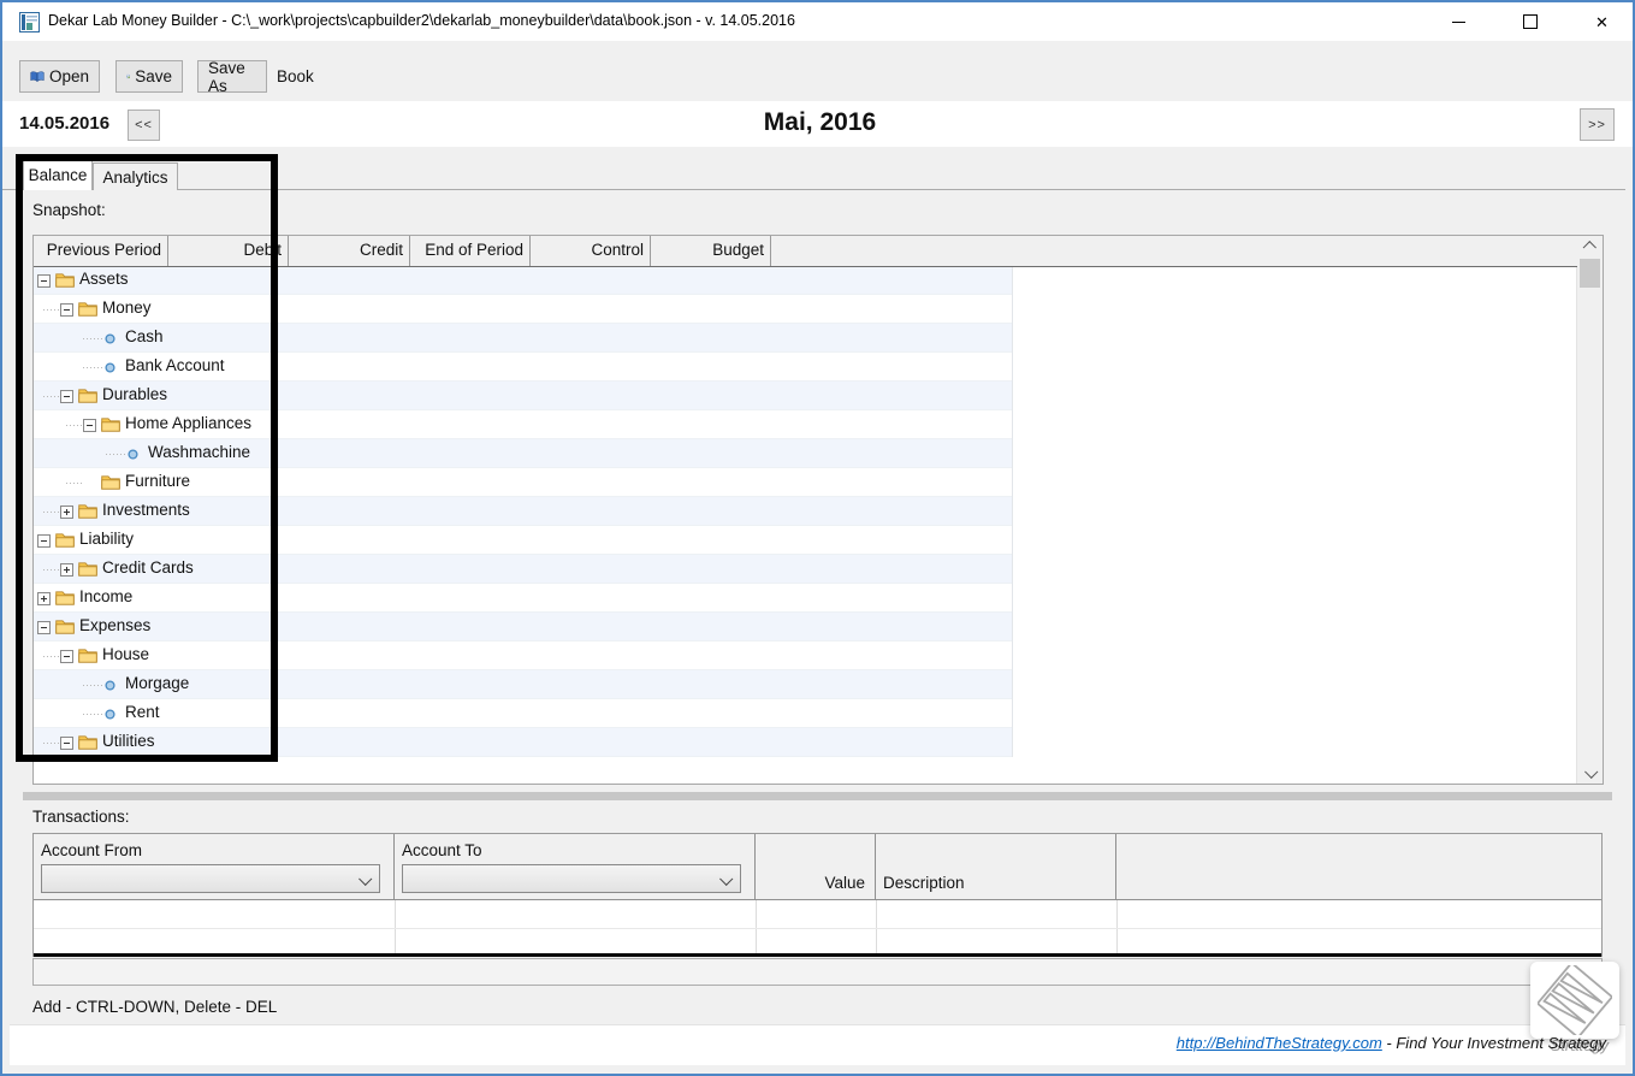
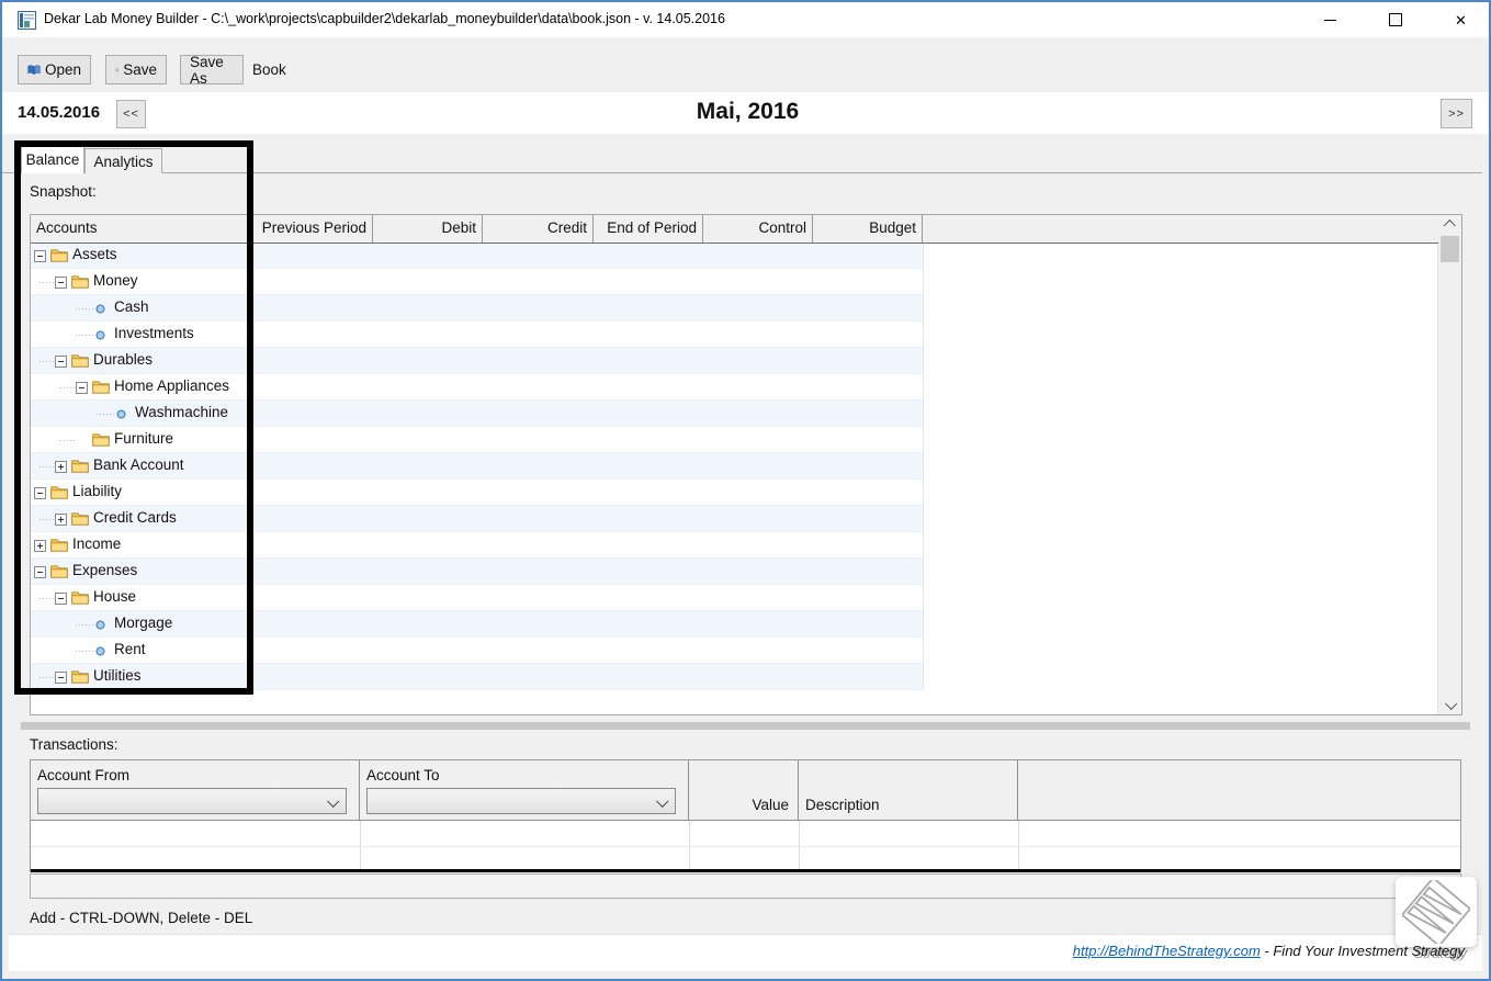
  Dekar Lab Money Builder - C:\_work\projects\capbuilder2\dekarlab_moneybuilder\data\book.json - v. 14.05.2016
  ✕
  Open
  Save
  Save As
  Book
  14.05.2016
  <<
  Mai, 2016
  >>
  Balance
  Analytics
  Snapshot:
+ Accounts
  Previous Period
  Debit
  Credit
  End of Period
  Control
  Budget
  Assets
  Money
  Cash
- Bank Account
+ Investments
  Durables
  Home Appliances
  Washmachine
  Furniture
- Investments
+ Bank Account
  Liability
  Credit Cards
  Income
  Expenses
  House
  Morgage
  Rent
  Utilities
  Transactions:
  Account From
  Account To
  Value
  Description
  Add - CTRL-DOWN, Delete - DEL
  Strategy
  http://BehindTheStrategy.com - Find Your Investment Strategy
